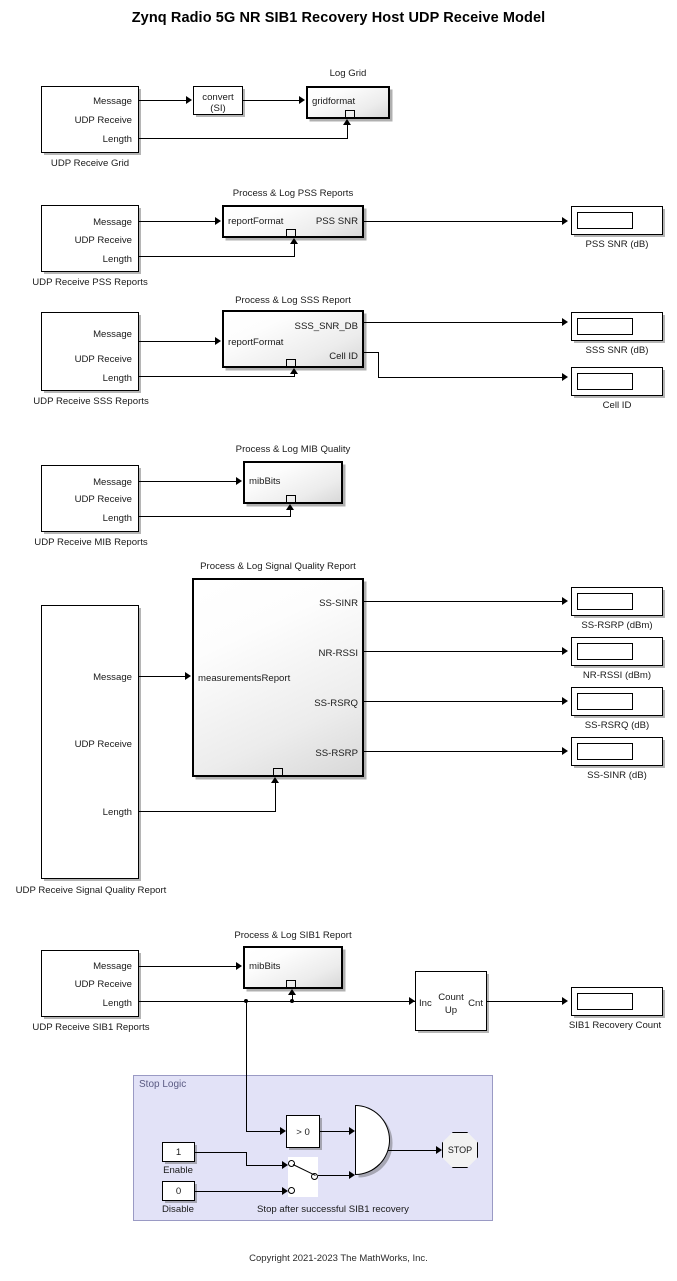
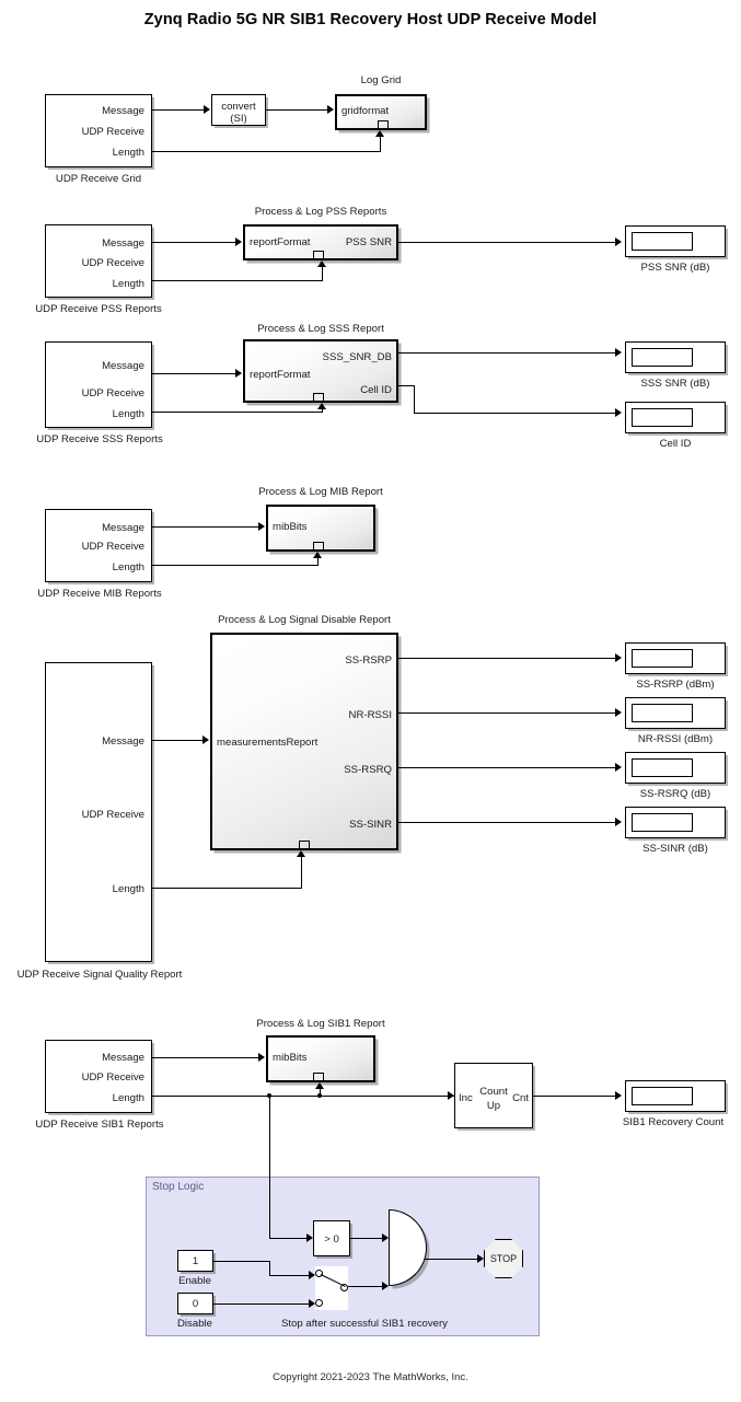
  Zynq Radio 5G NR SIB1 Recovery Host UDP Receive Model
  Message
  UDP Receive
  Length
  UDP Receive Grid
  convert
  (SI)
  Log Grid
  gridformat
  Message
  UDP Receive
  Length
  UDP Receive PSS Reports
  Process & Log PSS Reports
  reportFormat
  PSS SNR
  PSS SNR (dB)
  Message
  UDP Receive
  Length
  UDP Receive SSS Reports
  Process & Log SSS Report
  reportFormat
  SSS_SNR_DB
  Cell ID
  SSS SNR (dB)
  Cell ID
  Message
  UDP Receive
  Length
  UDP Receive MIB Reports
- Process & Log MIB Quality
+ Process & Log MIB Report
  mibBits
  Message
  UDP Receive
  Length
  UDP Receive Signal Quality Report
- Process & Log Signal Quality Report
+ Process & Log Signal Disable Report
  measurementsReport
- SS-SINR
+ SS-RSRP
  NR-RSSI
  SS-RSRQ
- SS-RSRP
+ SS-SINR
  SS-RSRP (dBm)
  NR-RSSI (dBm)
  SS-RSRQ (dB)
  SS-SINR (dB)
  Message
  UDP Receive
  Length
  UDP Receive SIB1 Reports
  Process & Log SIB1 Report
  mibBits
  Inc
  Count
  Up
  Cnt
  SIB1 Recovery Count
  Stop Logic
  > 0
  1
  Enable
  0
  Disable
  Stop after successful SIB1 recovery
  STOP
  Copyright 2021-2023 The MathWorks, Inc.
